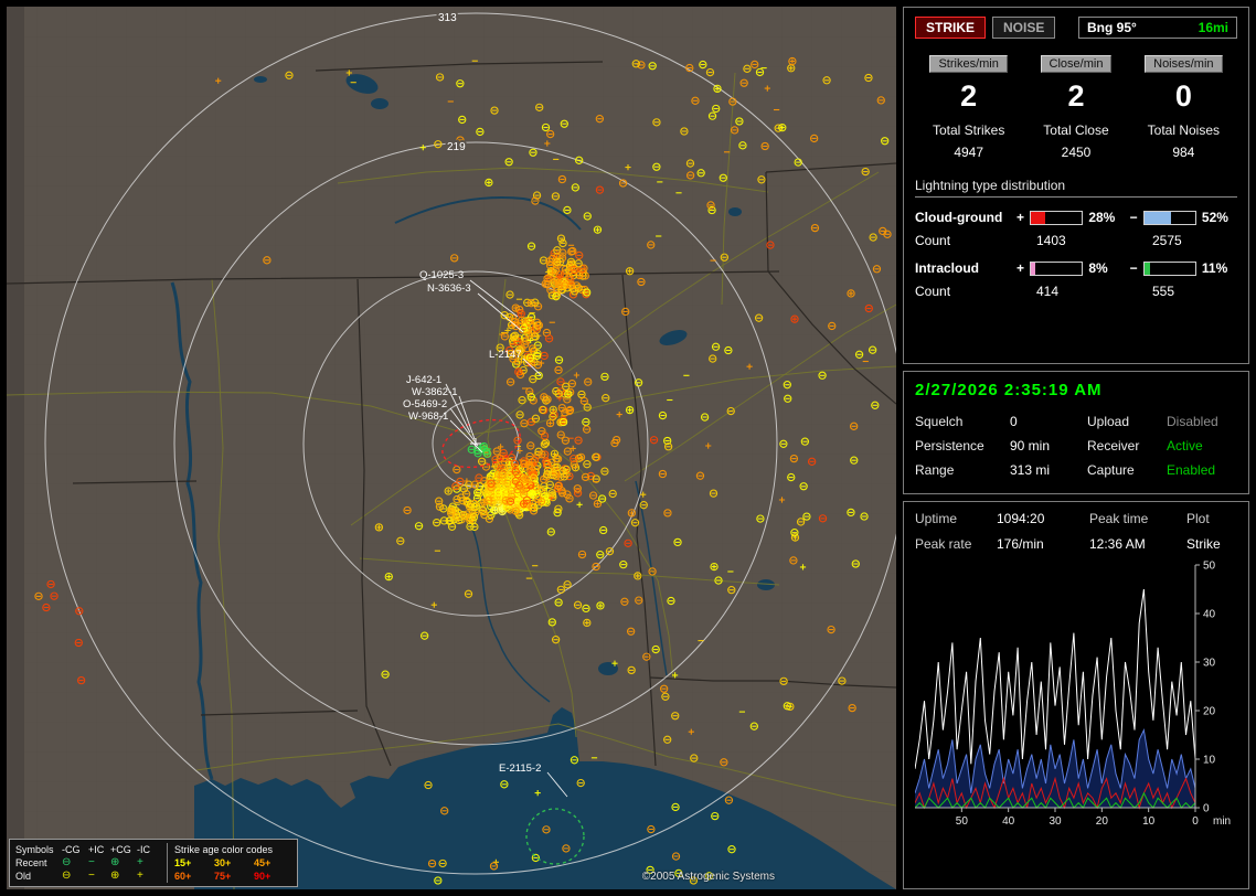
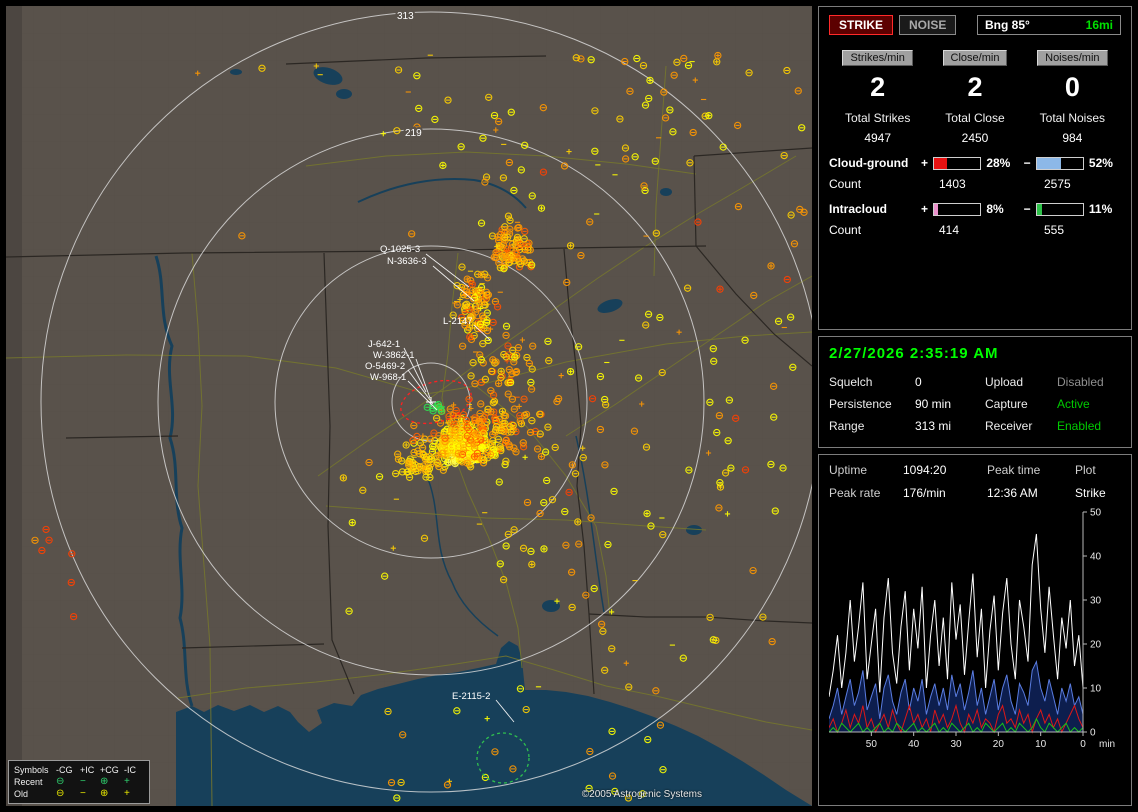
  313
  219
  Q-1025-3
  N-3636-3
  L-2147
  J-642-1
  W-3862-1
  O-5469-2
  W-968-1
  E-2115-2
  Symbols
  -CG
  +IC
  +CG
  -IC
  Recent
  ⊖
  −
  ⊕
  +
  Old
  ⊖
  −
  ⊕
  +
- Strike age color codes
- 15+
- 30+
- 45+
- 60+
- 75+
- 90+
  ©2005 Astrogenic Systems
  STRIKE
  NOISE
- Bng 95°
+ Bng 85°
  16mi
  Strikes/min
  Close/min
  Noises/min
  2
  2
  0
  Total Strikes
  Total Close
  Total Noises
  4947
  2450
  984
- Lightning type distribution
  Cloud-ground
  +
  28%
  −
  52%
  Count
  1403
  2575
  Intracloud
  +
  8%
  −
  11%
  Count
  414
  555
  2/27/2026 2:35:19 AM
  Squelch
  0
  Upload
  Disabled
  Persistence
  90 min
- Receiver
+ Capture
  Active
  Range
  313 mi
- Capture
+ Receiver
  Enabled
  Uptime
  1094:20
  Peak time
  Plot
  Peak rate
  176/min
  12:36 AM
  Strike
  0
  10
  20
  30
  40
  50
  50
  40
  30
  20
  10
  0
  min
